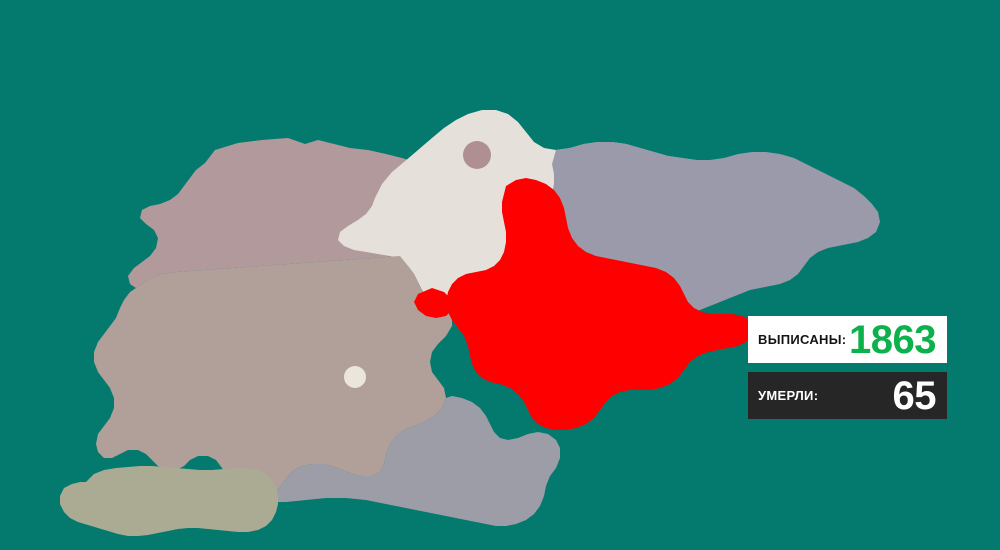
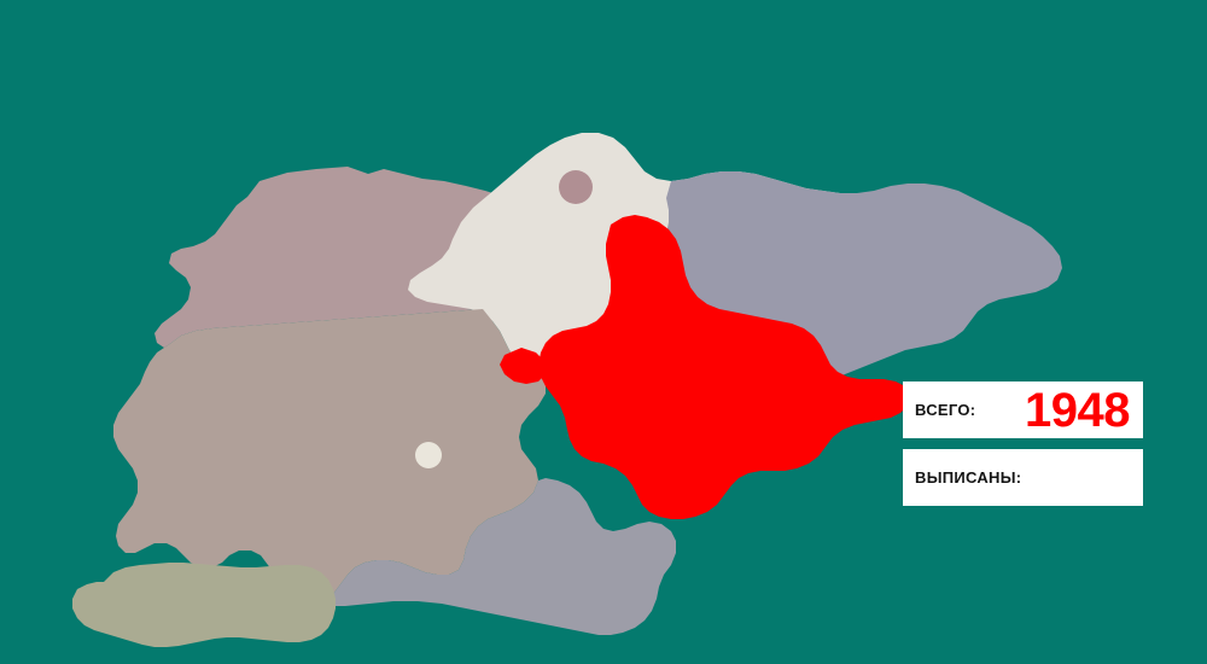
+ ВСЕГО:
+ 1948
  ВЫПИСАНЫ:
- 1863
- УМЕРЛИ:
- 65
